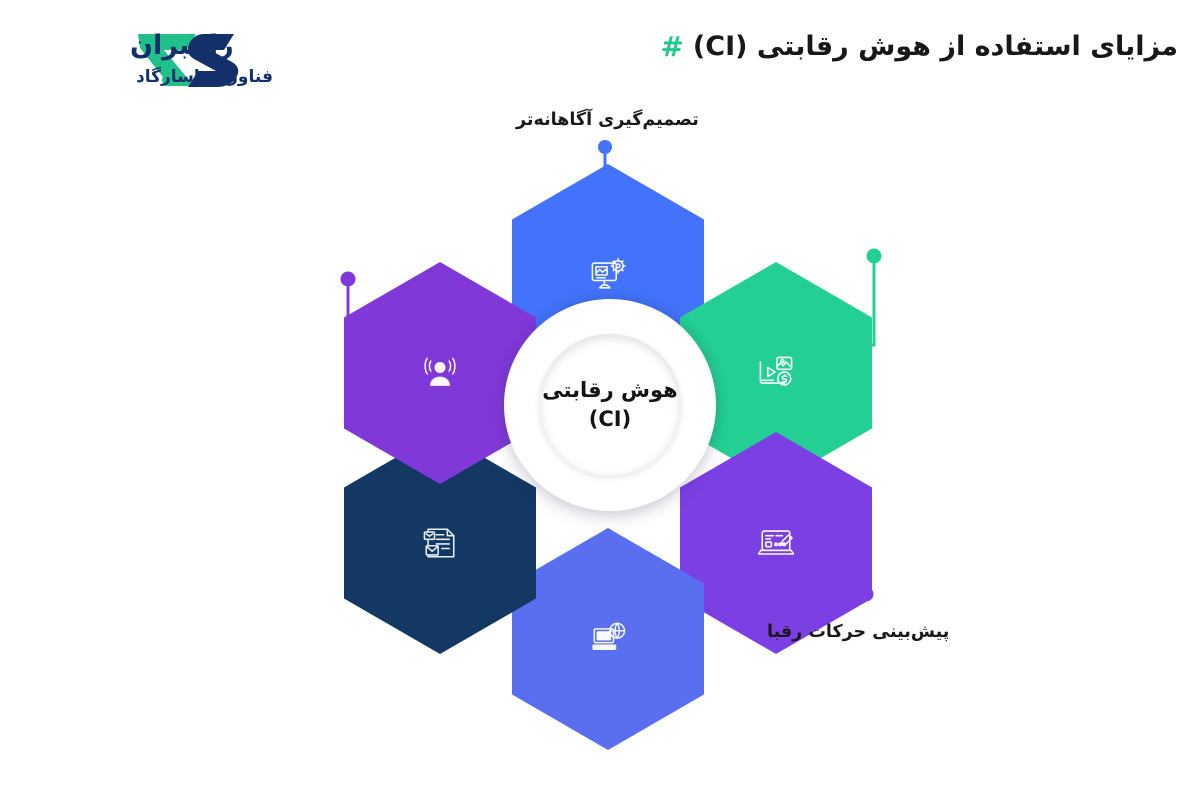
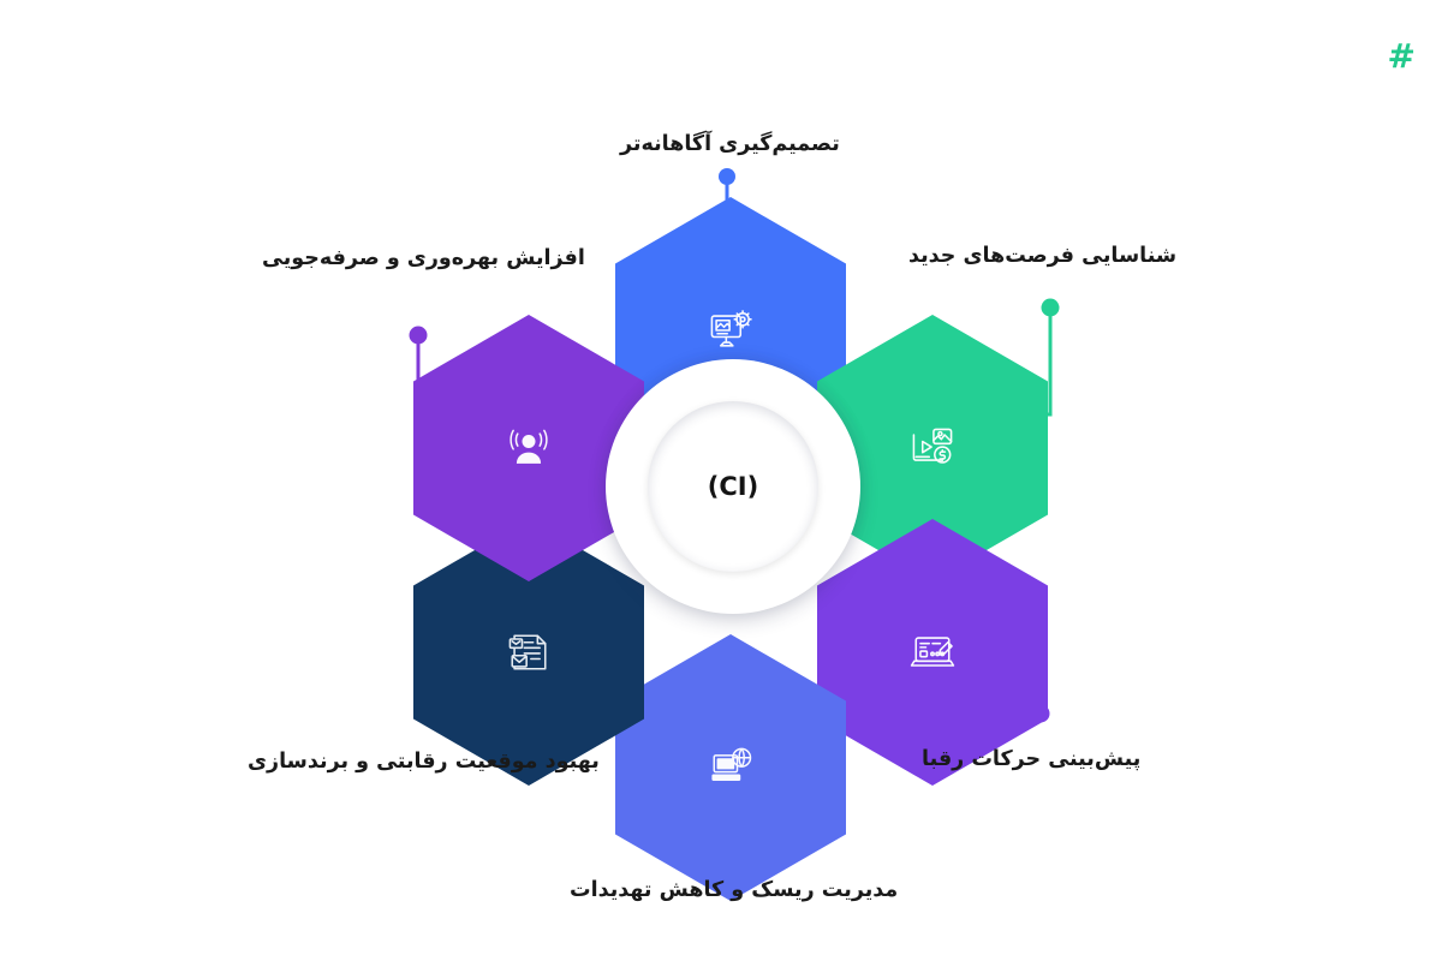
- راهبران
- فناوری پاسارگاد
  #
- مزایای استفاده از هوش رقابتی (CI)
- هوش رقابتی
  (CI)
  تصمیم‌گیری آگاهانه‌تر
+ شناسایی فرصت‌های جدید
  پیشبینی حرکات رقبا
+ مدیریت ریسک و کاهش تهدیدات
+ بهبود موقعیت رقابتی و برندسازی
+ افزایش بهره‌وری و صرفه‌جویی
